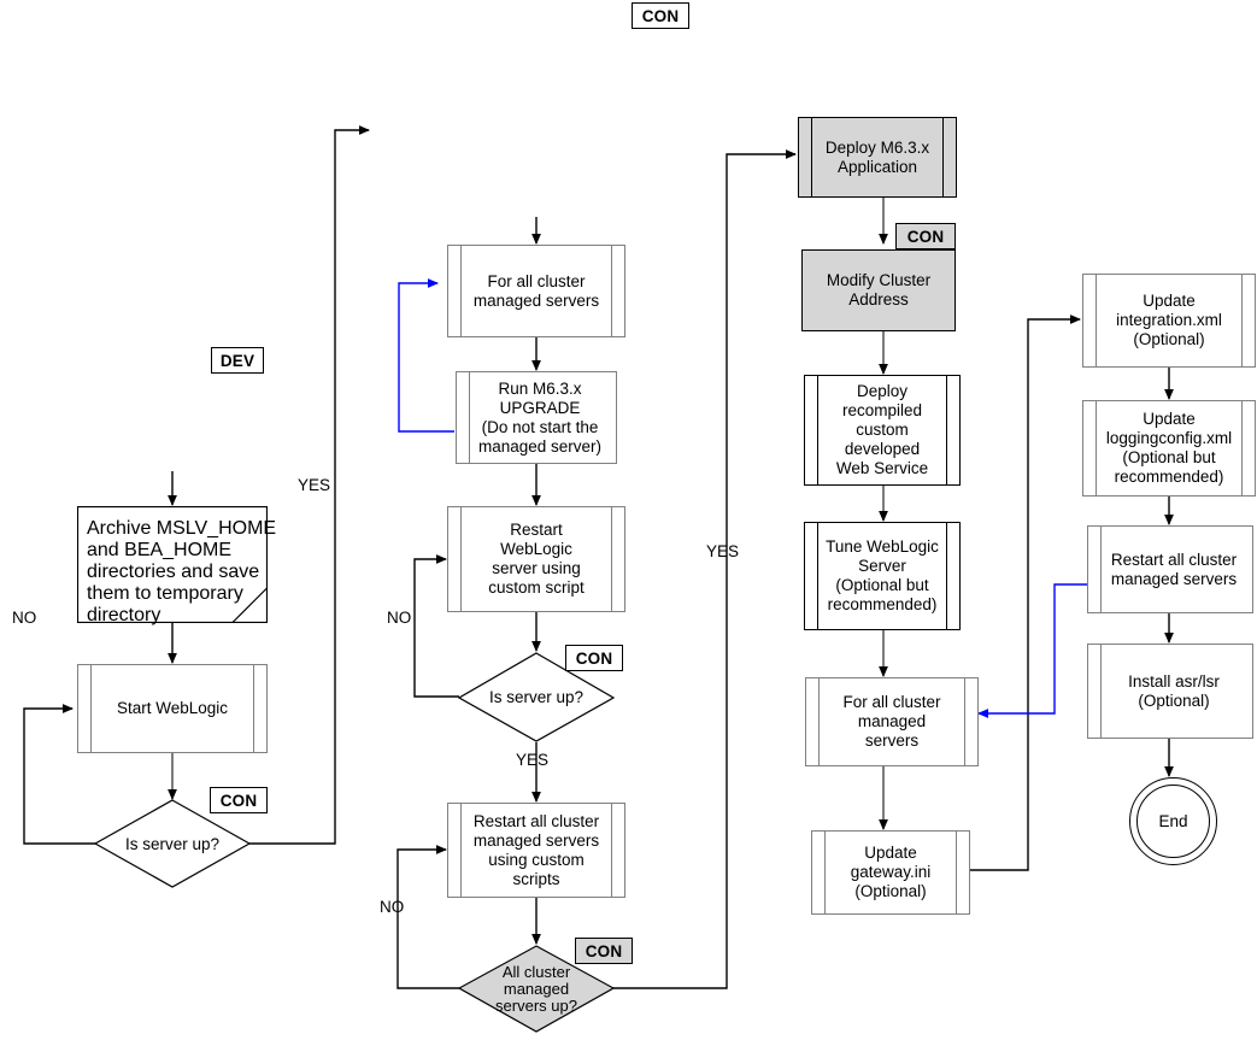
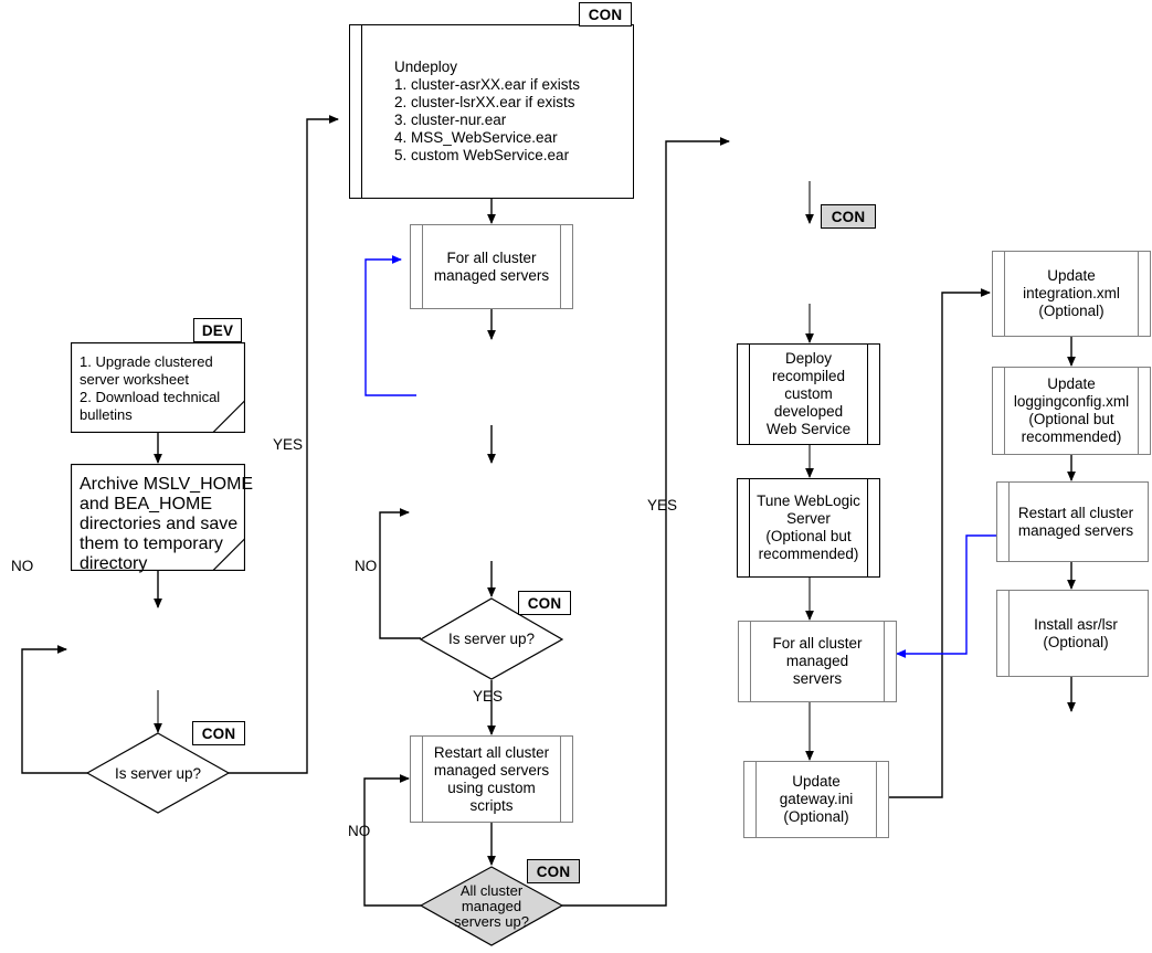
+ Undeploy
+ 1. cluster-asrXX.ear if exists
+ 2. cluster-lsrXX.ear if exists
+ 3. cluster-nur.ear
+ 4. MSS_WebService.ear
+ 5. custom WebService.ear
  CON
+ 1. Upgrade clustered
+ server worksheet
+ 2. Download technical
+ bulletins
  DEV
  Archive MSLV_HOME
  and BEA_HOME
  directories and save
  them to temporary
  directory
- Start WebLogic
  Is server up?
  CON
  YES
  NO
  For all cluster
  managed servers
- Run M6.3.x
- UPGRADE
- (Do not start the
- managed server)
- Restart
- WebLogic
- server using
- custom script
  Is server up?
  CON
  Restart all cluster
  managed servers
  using custom
  scripts
  All cluster
  managed
  servers up?
  CON
  YES
  NO
  NO
- Deploy M6.3.x
- Application
- Modify Cluster
- Address
  CON
  Deploy
  recompiled
  custom
  developed
  Web Service
  Tune WebLogic
  Server
  (Optional but
  recommended)
  For all cluster
  managed
  servers
  Update
  gateway.ini
  (Optional)
  YES
  Update
  integration.xml
  (Optional)
  Update
  loggingconfig.xml
  (Optional but
  recommended)
  Restart all cluster
  managed servers
  Install asr/lsr
  (Optional)
- End
